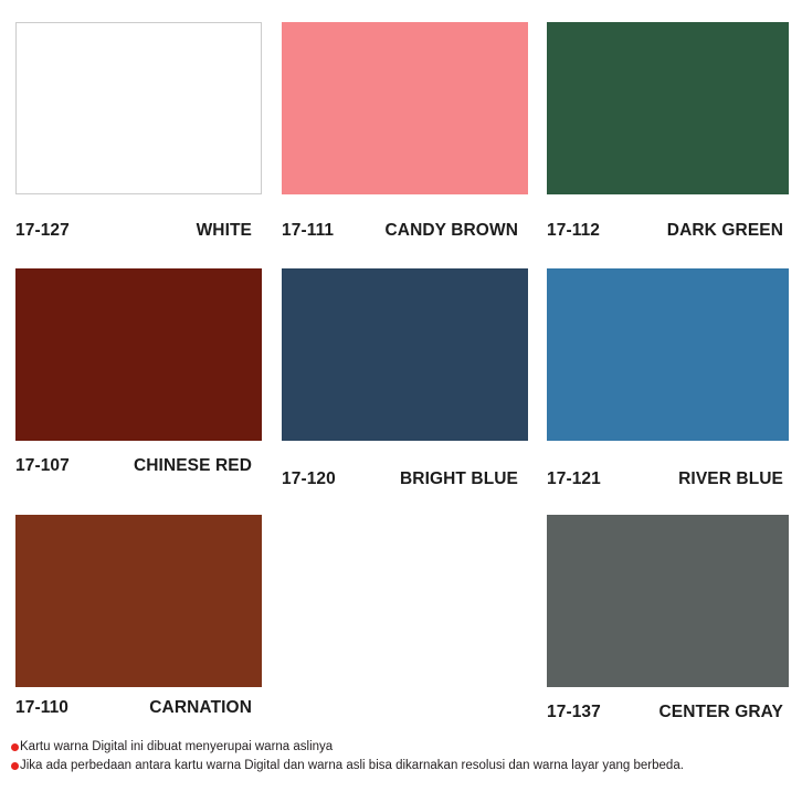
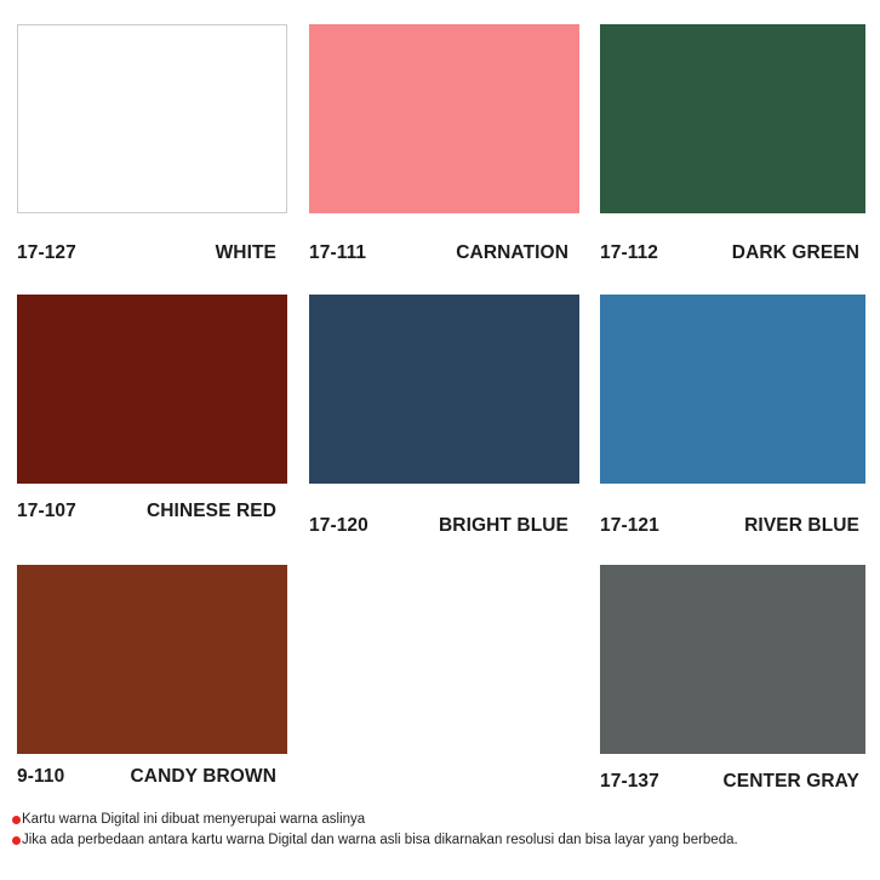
  17-127
  WHITE
  17-111
- CANDY BROWN
+ CARNATION
  17-112
  DARK GREEN
  17-107
  CHINESE RED
  17-120
  BRIGHT BLUE
  17-121
  RIVER BLUE
- 17-110
+ 9-110
- CARNATION
+ CANDY BROWN
  17-137
  CENTER GRAY
  Kartu warna Digital ini dibuat menyerupai warna aslinya
- Jika ada perbedaan antara kartu warna Digital dan warna asli bisa dikarnakan resolusi dan warna layar yang berbeda.
+ Jika ada perbedaan antara kartu warna Digital dan warna asli bisa dikarnakan resolusi dan bisa layar yang berbeda.
